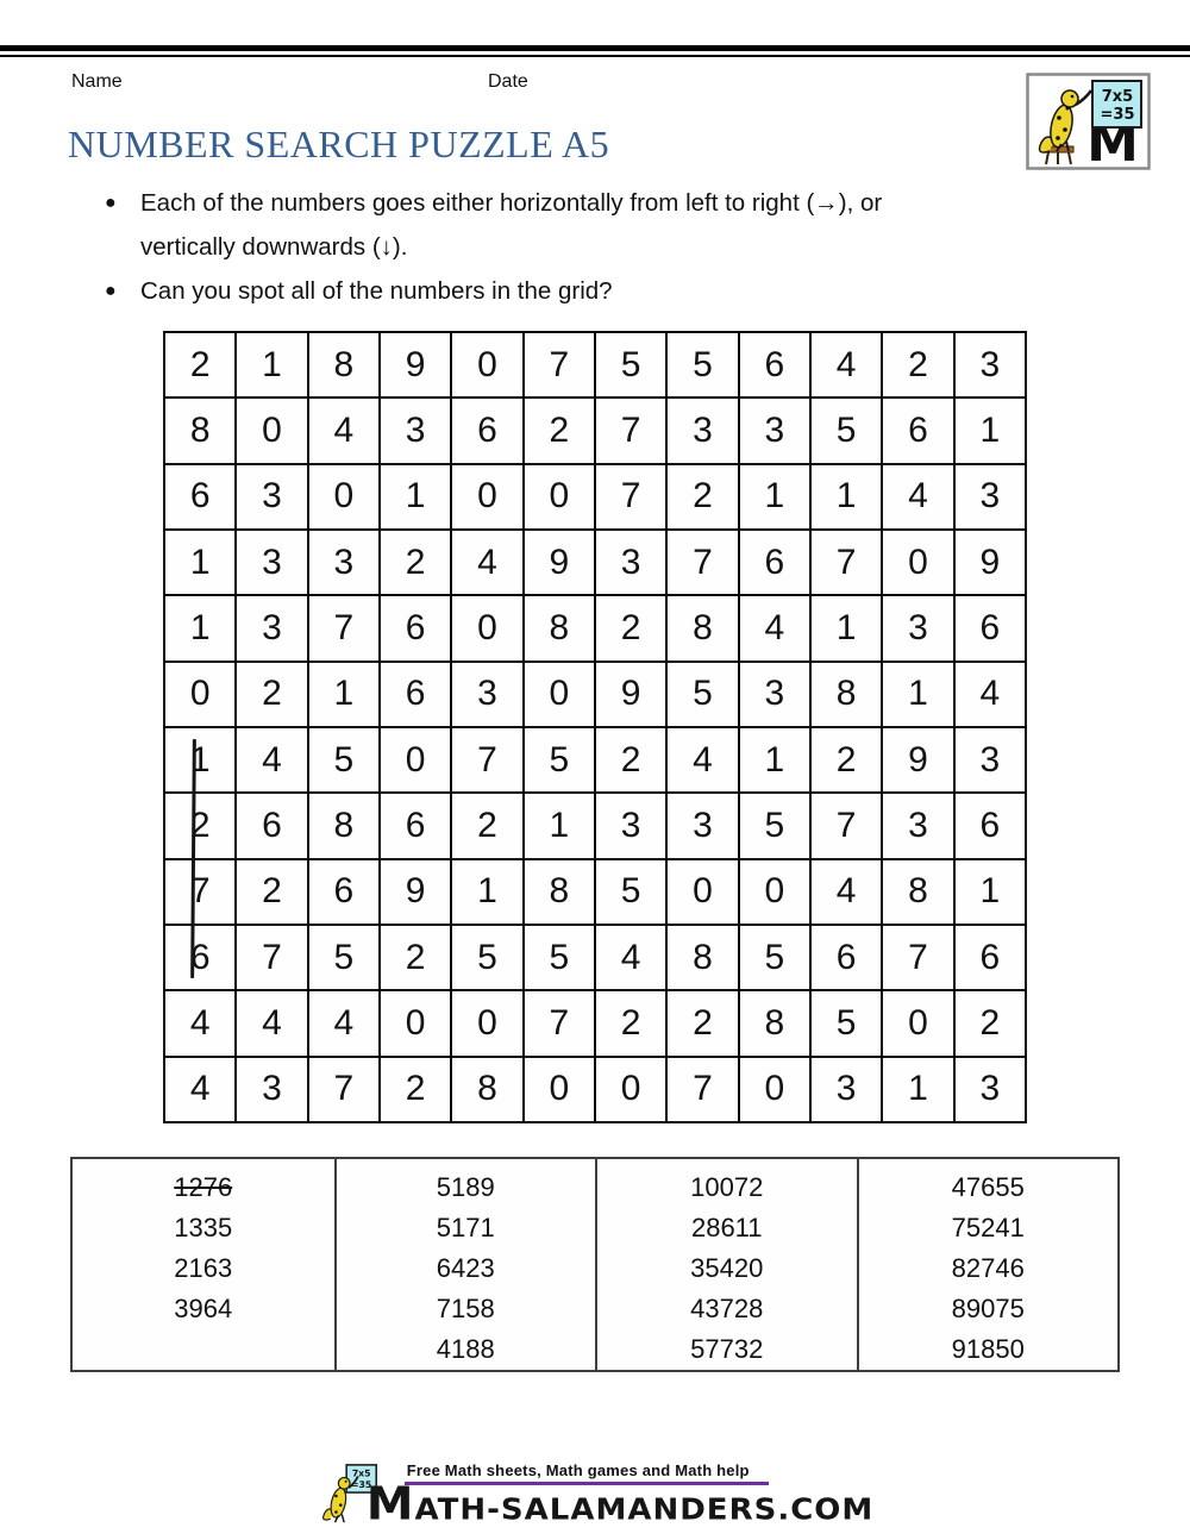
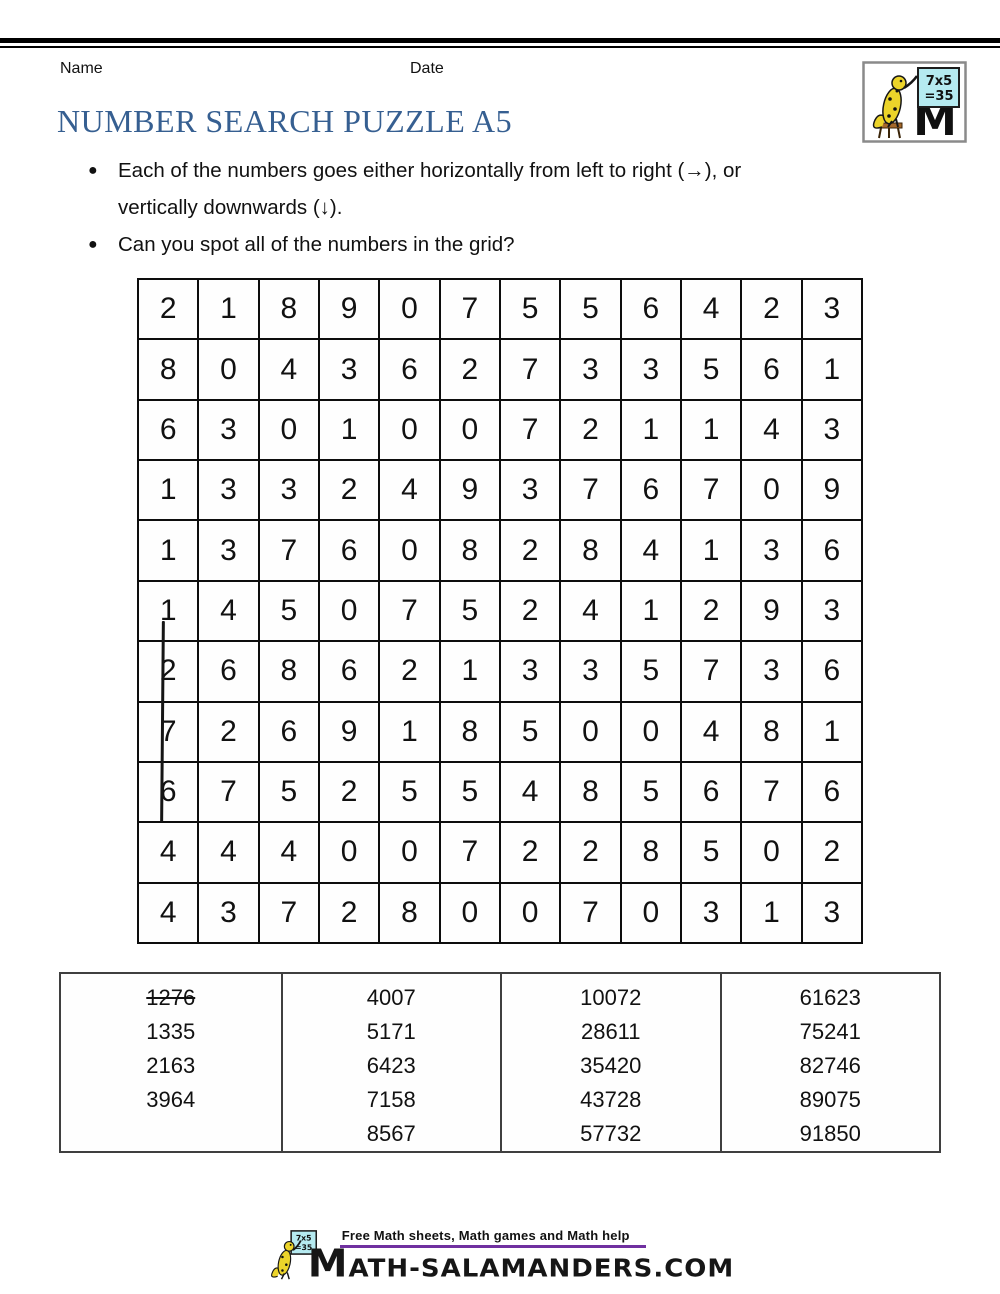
  Name
  Date
  M
  7x5
  =35
  NUMBER SEARCH PUZZLE A5
  ●
  Each of the numbers goes either horizontally from left to right (→), or
  vertically downwards (↓).
  ●
  Can you spot all of the numbers in the grid?
  2	1	8	9	0	7	5	5	6	4	2	3
  8	0	4	3	6	2	7	3	3	5	6	1
  6	3	0	1	0	0	7	2	1	1	4	3
  1	3	3	2	4	9	3	7	6	7	0	9
  1	3	7	6	0	8	2	8	4	1	3	6
- 0	2	1	6	3	0	9	5	3	8	1	4
  1	4	5	0	7	5	2	4	1	2	9	3
  2	6	8	6	2	1	3	3	5	7	3	6
  7	2	6	9	1	8	5	0	0	4	8	1
  6	7	5	2	5	5	4	8	5	6	7	6
  4	4	4	0	0	7	2	2	8	5	0	2
  4	3	7	2	8	0	0	7	0	3	1	3
  1276
  1335
  2163
  3964
- 5189
+ 4007
  5171
  6423
  7158
- 4188
+ 8567
  10072
  28611
  35420
  43728
  57732
- 47655
+ 61623
  75241
  82746
  89075
  91850
  7x5
  =35
  Free Math sheets, Math games and Math help
  MATH-SALAMANDERS.COM
